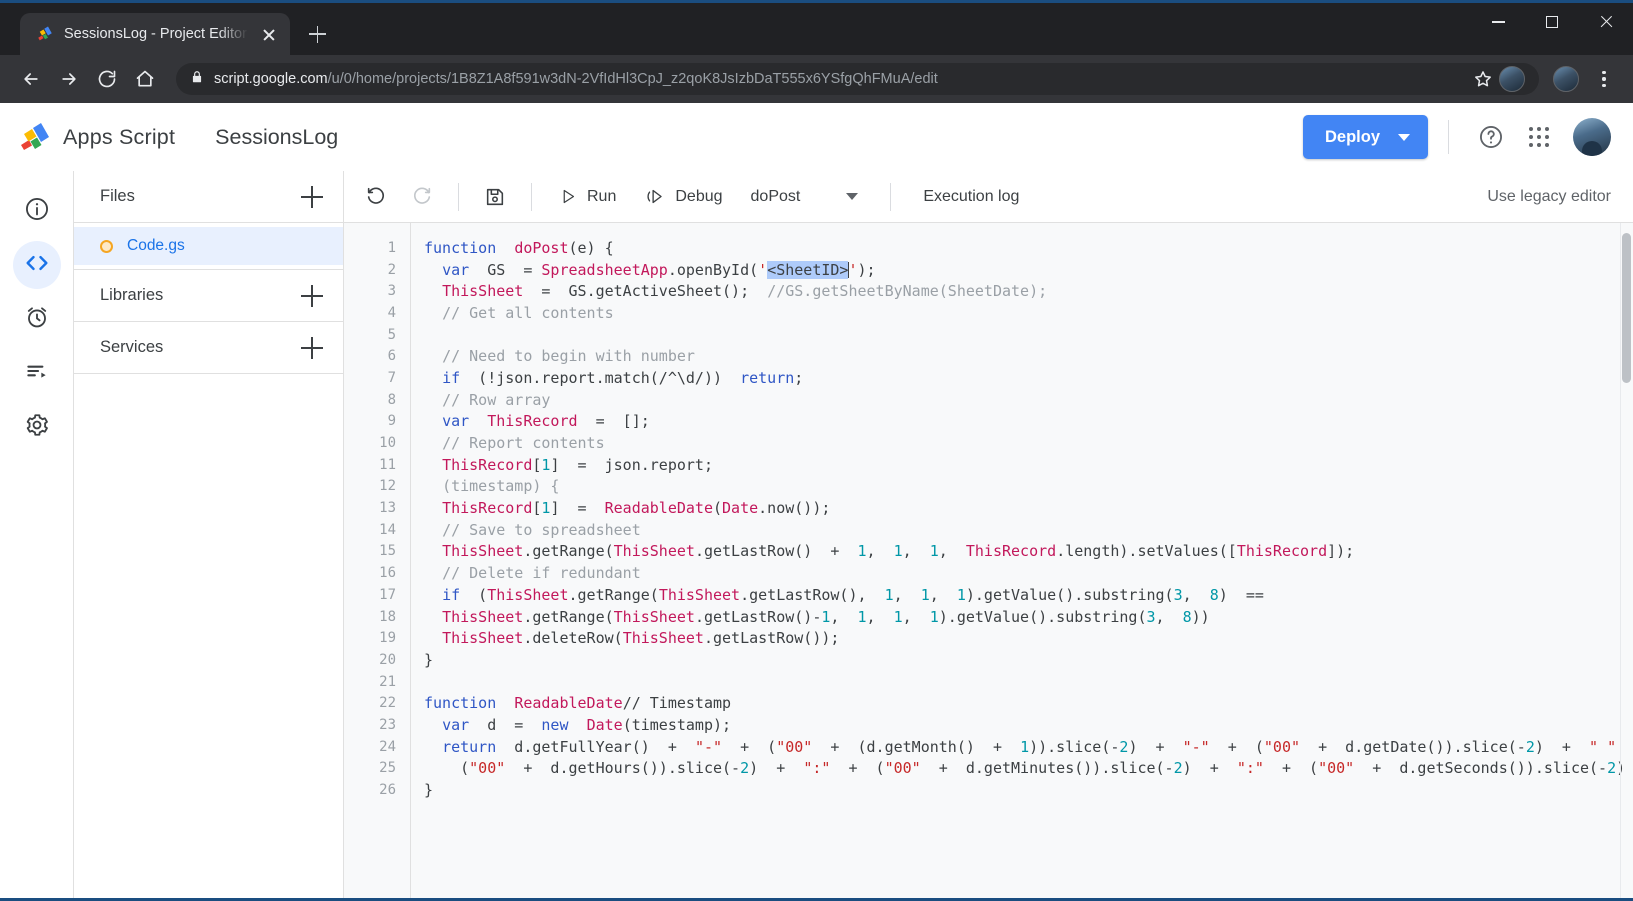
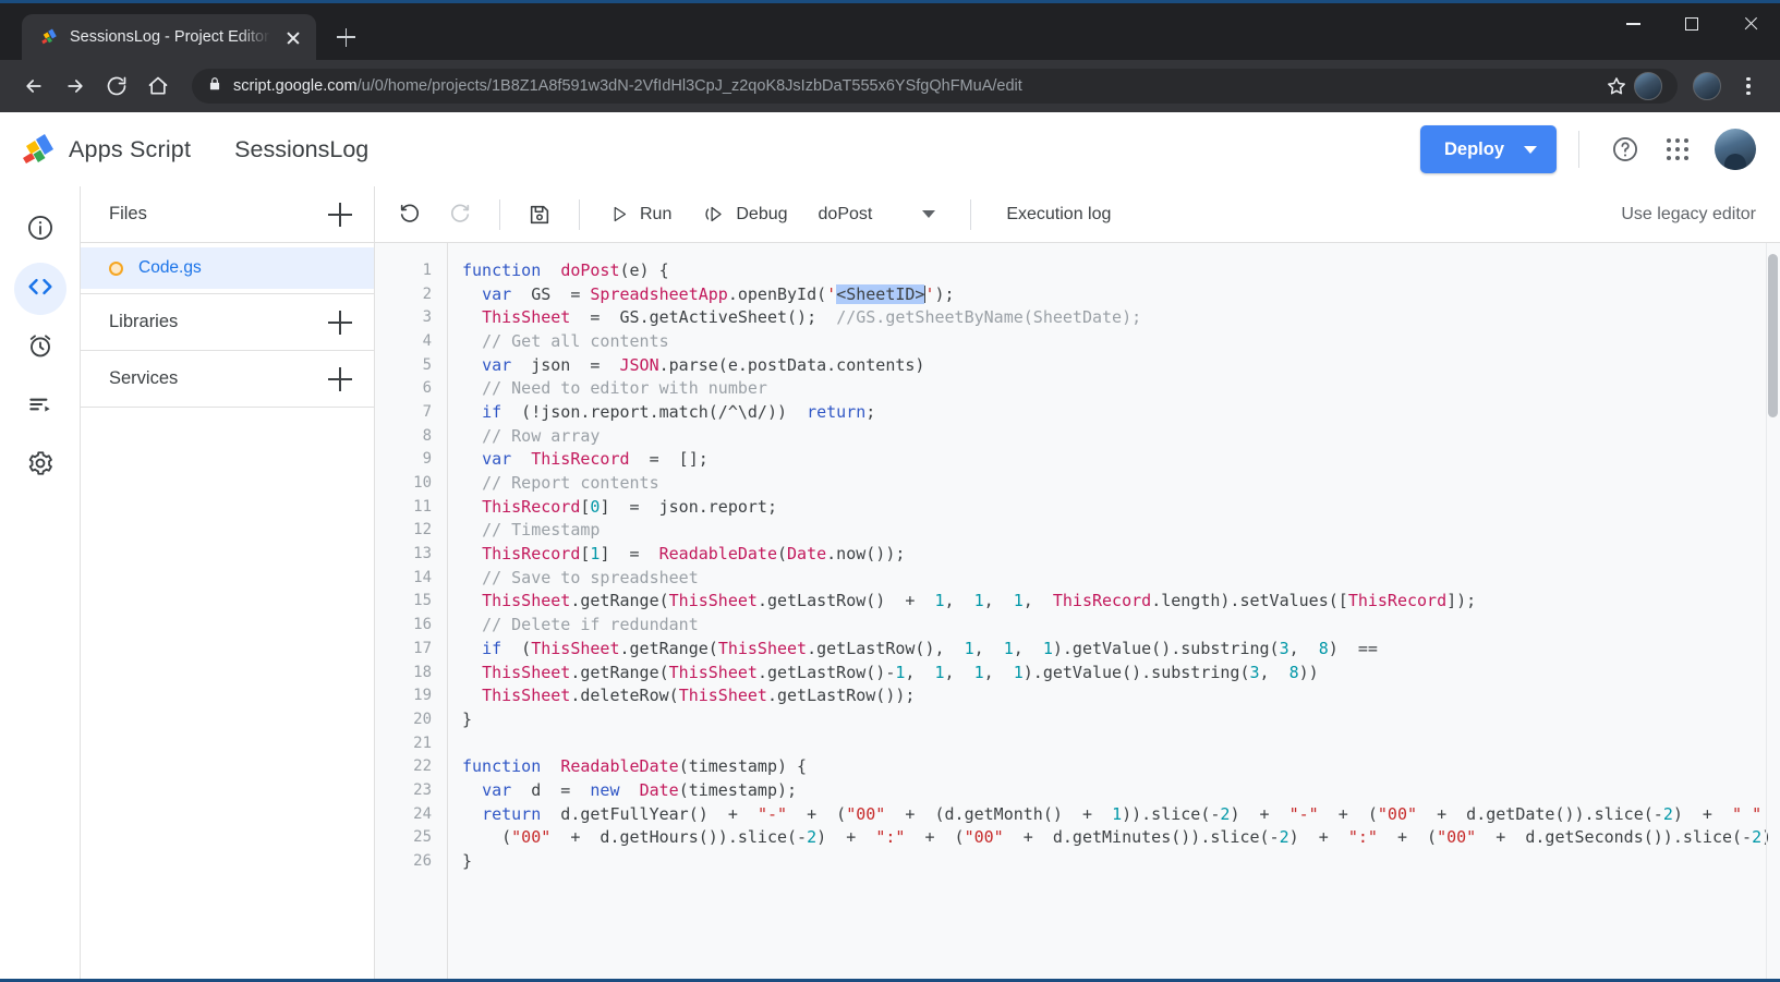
  SessionsLog - Project Editor
  script.google.com/u/0/home/projects/1B8Z1A8f591w3dN-2VfIdHl3CpJ_z2qoK8JsIzbDaT555x6YSfgQhFMuA/edit
  Apps Script
  SessionsLog
  Deploy
  Files
  Code.gs
  Libraries
  Services
  Run
  Debug
  doPost
  Execution log
  Use legacy editor
  1
  function doPost(e) {
  2
  var GS = SpreadsheetApp.openById('<SheetID>');
  3
  ThisSheet = GS.getActiveSheet(); //GS.getSheetByName(SheetDate);
  4
  // Get all contents
  5
+ var json = JSON.parse(e.postData.contents)
  6
- // Need to begin with number
+ // Need to editor with number
  7
  if (!json.report.match(/^\d/)) return;
  8
  // Row array
  9
  var ThisRecord = [];
  10
  // Report contents
  11
- ThisRecord[1] = json.report;
+ ThisRecord[0] = json.report;
  12
- (timestamp) {
+ // Timestamp
  13
  ThisRecord[1] = ReadableDate(Date.now());
  14
  // Save to spreadsheet
  15
  ThisSheet.getRange(ThisSheet.getLastRow() + 1, 1, 1, ThisRecord.length).setValues([ThisRecord]);
  16
  // Delete if redundant
  17
  if (ThisSheet.getRange(ThisSheet.getLastRow(), 1, 1, 1).getValue().substring(3, 8) ==
  18
  ThisSheet.getRange(ThisSheet.getLastRow()-1, 1, 1, 1).getValue().substring(3, 8))
  19
  ThisSheet.deleteRow(ThisSheet.getLastRow());
  20
  }
  21
  22
- function ReadableDate// Timestamp
+ function ReadableDate(timestamp) {
  23
  var d = new Date(timestamp);
  24
  return d.getFullYear() + "-" + ("00" + (d.getMonth() + 1)).slice(-2) + "-" + ("00" + d.getDate()).slice(-2) + " "
  25
  ("00" + d.getHours()).slice(-2) + ":" + ("00" + d.getMinutes()).slice(-2) + ":" + ("00" + d.getSeconds()).slice(-2)
  26
  }
